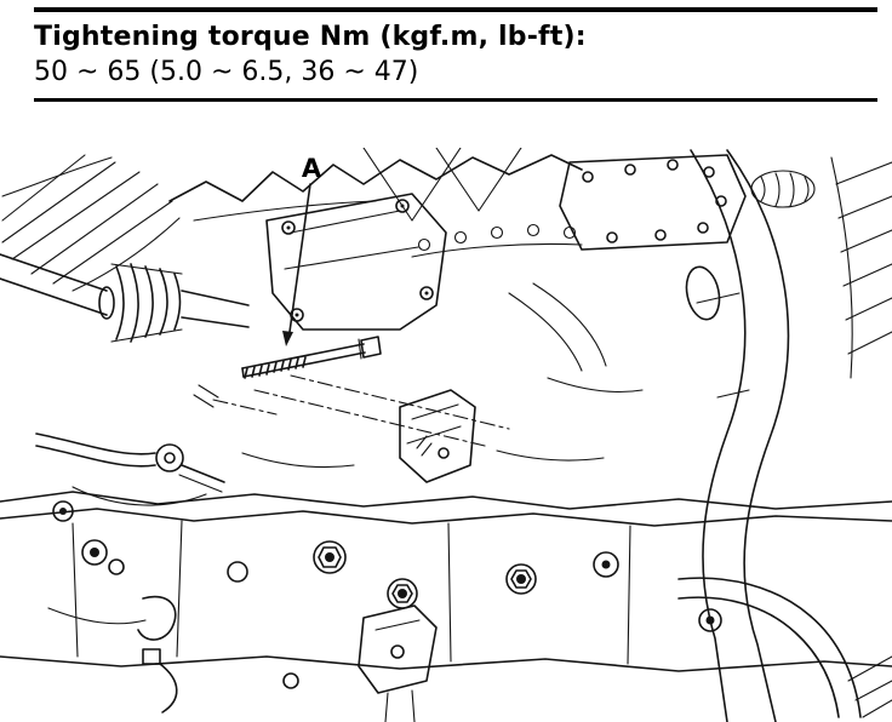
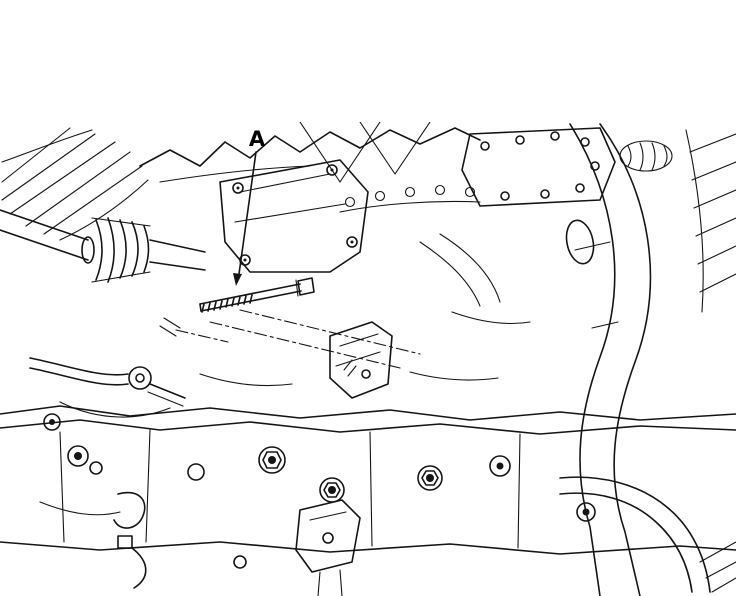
- Tightening torque Nm (kgf.m, lb-ft):
- 50 ~ 65 (5.0 ~ 6.5, 36 ~ 47)
  A
